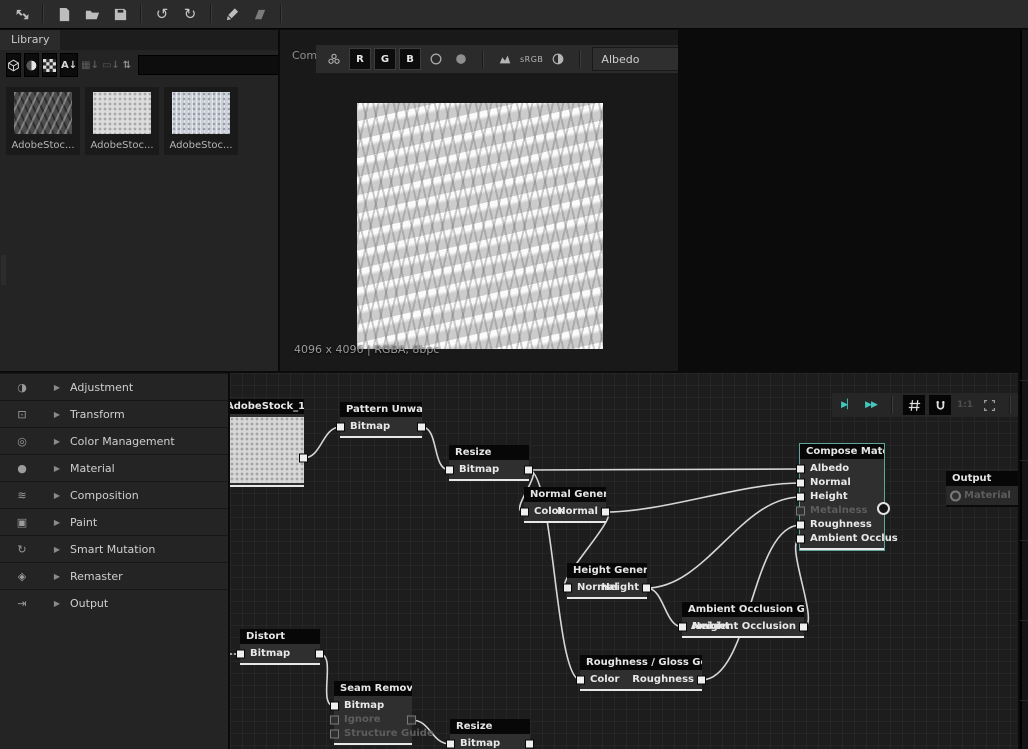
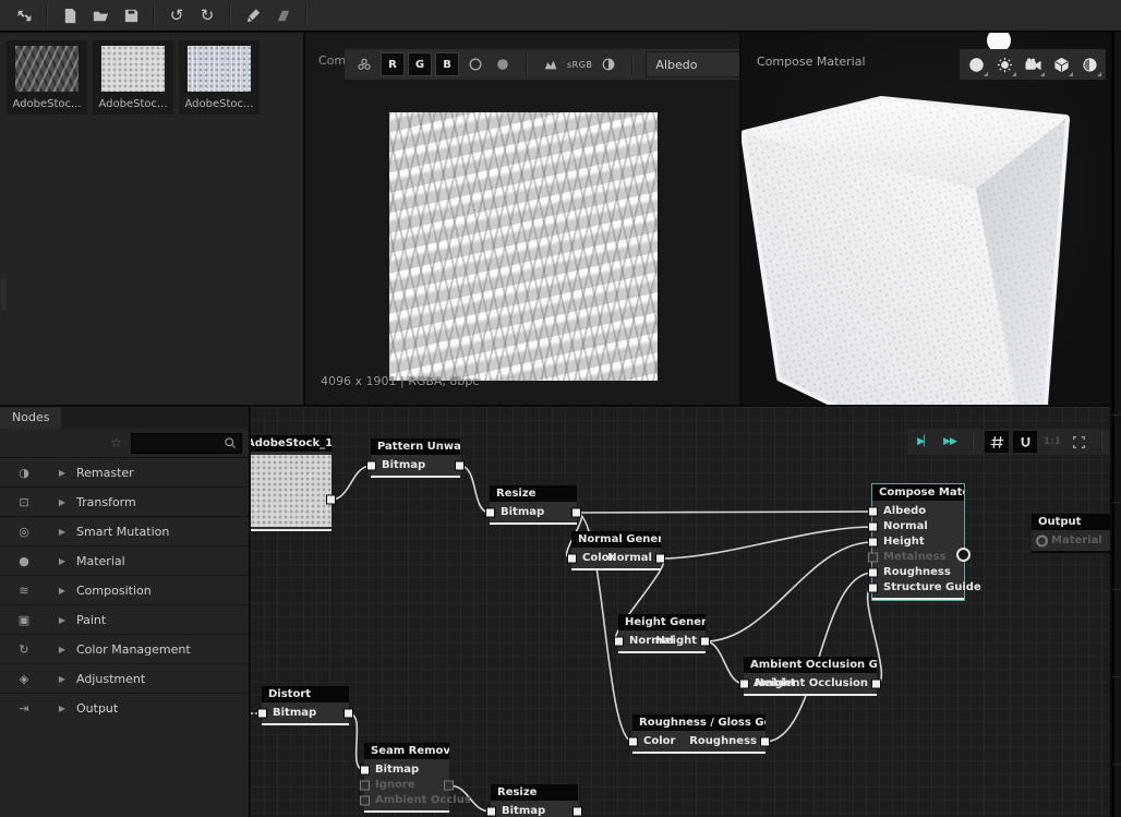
  ↺
  ↻
- Library
- A↓
- ▦↓
- ▭↓
- ⇅
  AdobeStoc...
  AdobeStoc...
  AdobeStoc...
  Com
  R
  G
  B
  sRGB
  Albedo
- 4096 x 4096 | RGBA, 8bpc
+ 4096 x 1901 | RGBA, 8bpc
+ Compose Material
+ Nodes
+ ☆
  ◑
  ▶
- Adjustment
+ Remaster
  ⊡
  ▶
  Transform
  ◎
  ▶
- Color Management
+ Smart Mutation
  ●
  ▶
  Material
  ≋
  ▶
  Composition
  ▣
  ▶
  Paint
  ↻
  ▶
- Smart Mutation
+ Color Management
  ◈
  ▶
- Remaster
+ Adjustment
  ⇥
  ▶
  Output
  ▶▏
  ▶▶
  1:1
  AdobeStock_1
  Pattern Unwa
  Bitmap
  Resize
  Bitmap
  Normal Gener
  Color
  Normal
  Height Gener
  Normal
  Height
  Ambient Occlusion G
  Height
  Ambient Occlusion
  Roughness / Gloss G
  Color
  Roughness
  Distort
  Bitmap
  Seam Remov
  Bitmap
  Ignore
- Structure Guide
+ Ambient Occlus
  Resize
  Bitmap
  Compose Mat
  Albedo
  Normal
  Height
  Metalness
  Roughness
- Ambient Occlus
+ Structure Guide
  Output
  Material
